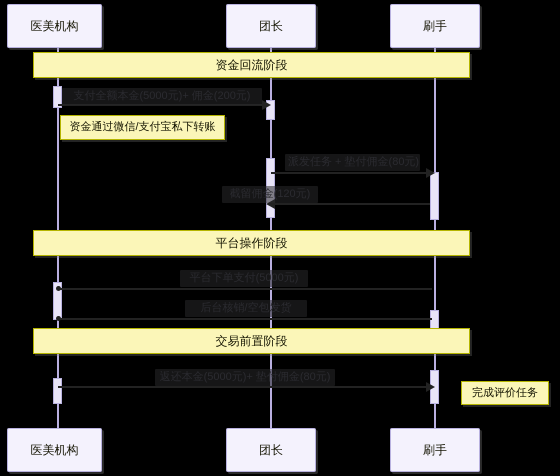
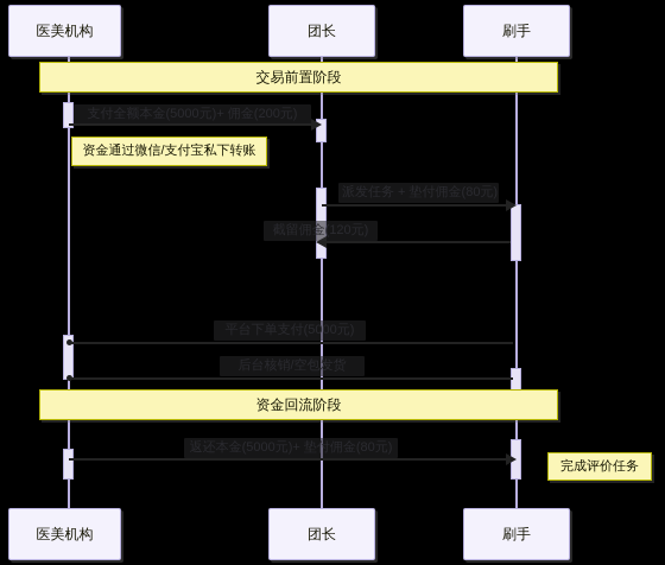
  医美机构
  团长
  刷手
- 资金回流阶段
+ 交易前置阶段
  支付全额本金(5000元)+ 佣金(200元)
  资金通过微信/支付宝私下转账
  截留佣金(120元)
- 平台操作阶段
  平台下单支付(5000元)
  后台核销/空包发货
- 交易前置阶段
+ 资金回流阶段
  返还本金(5000元)+ 垫付佣金(80元)
  完成评价任务
  医美机构
  团长
  刷手
